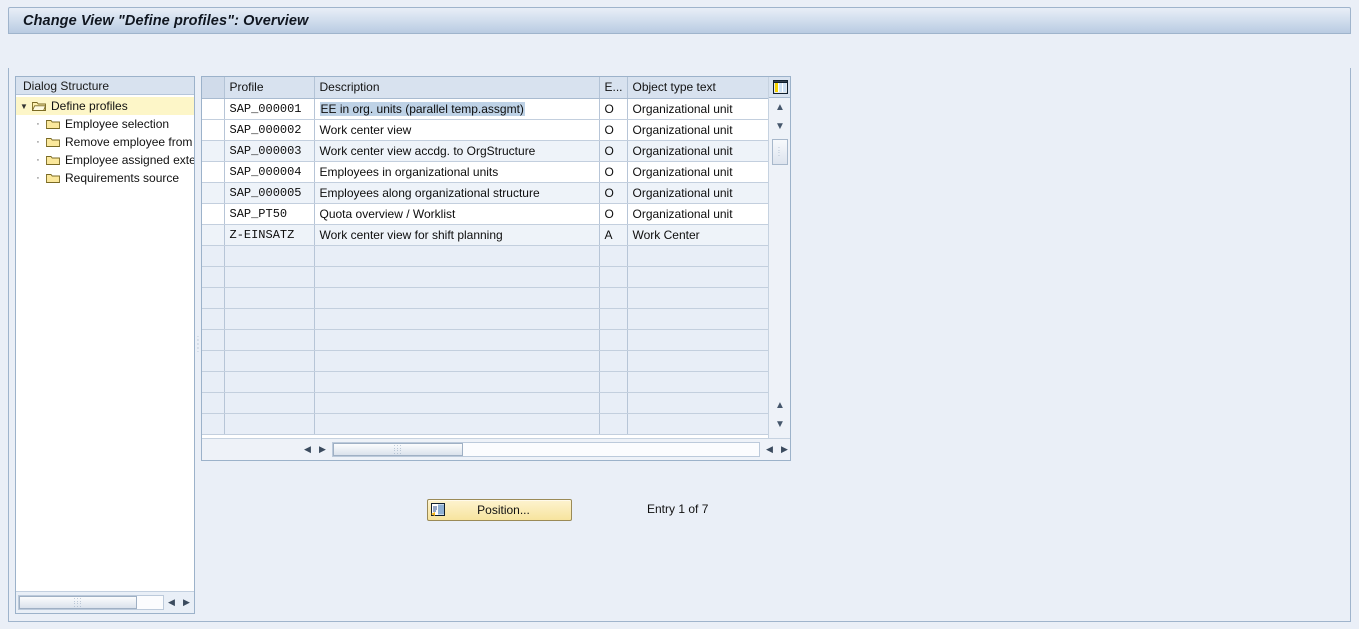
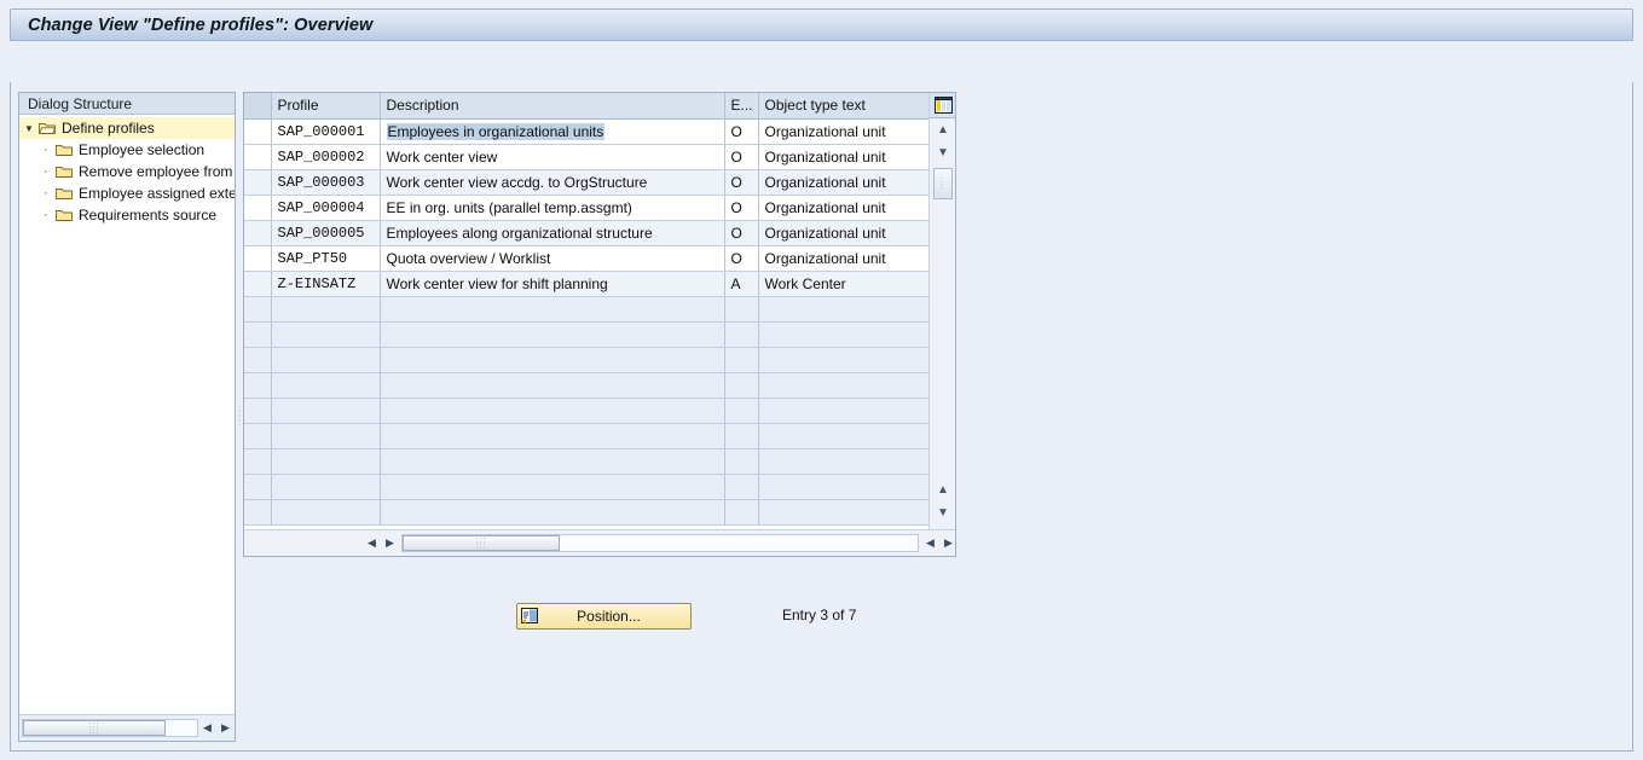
  Change View "Define profiles": Overview
  Dialog Structure
  ▼
  Define profiles
  ·
  Employee selection
  ·
  ·
  Employee assigned exte
  ·
  Requirements source
  ◀
  ▶
  	Profile	Description	E...	Object type text
- 	SAP_000001	EE in org. units (parallel temp.assgmt)	O	Organizational unit
+ 	SAP_000001	Employees in organizational units	O	Organizational unit
  	SAP_000002	Work center view	O	Organizational unit
  	SAP_000003	Work center view accdg. to OrgStructure	O	Organizational unit
- 	SAP_000004	Employees in organizational units	O	Organizational unit
+ 	SAP_000004	EE in org. units (parallel temp.assgmt)	O	Organizational unit
  	SAP_000005	Employees along organizational structure	O	Organizational unit
  	SAP_PT50	Quota overview / Worklist	O	Organizational unit
  	Z-EINSATZ	Work center view for shift planning	A	Work Center
  ▲
  ▼
  ▲
  ▼
  ◀
  ▶
  ◀
  ▶
  Position...
- Entry 1 of 7
+ Entry 3 of 7
